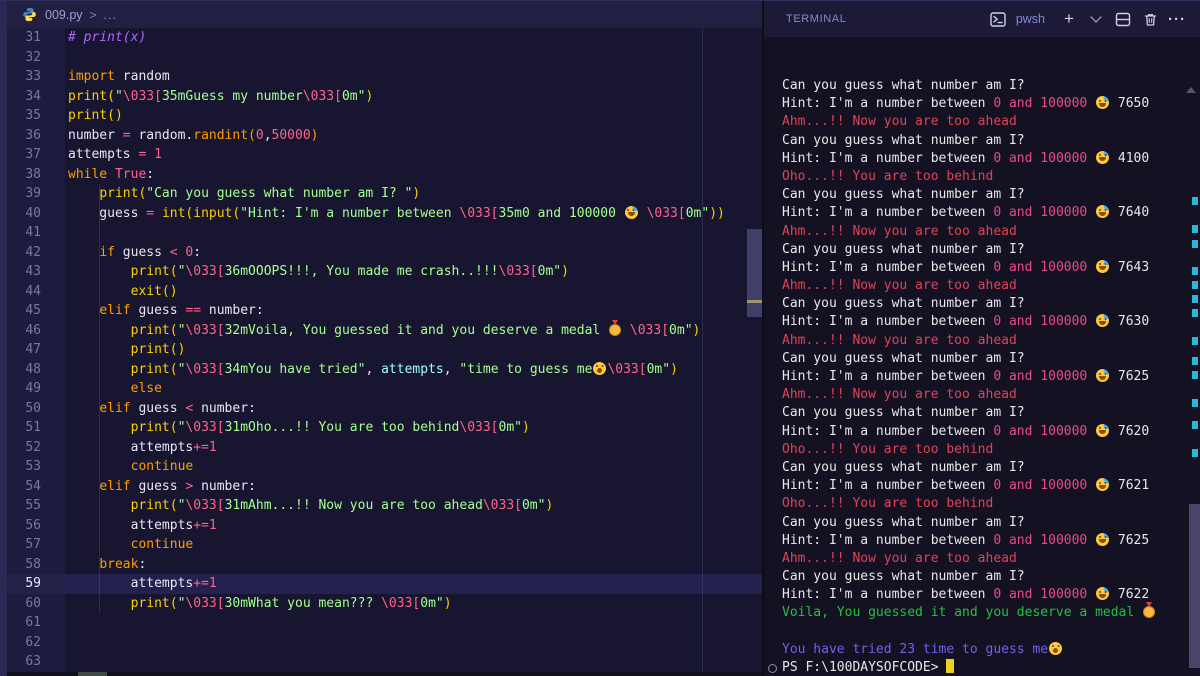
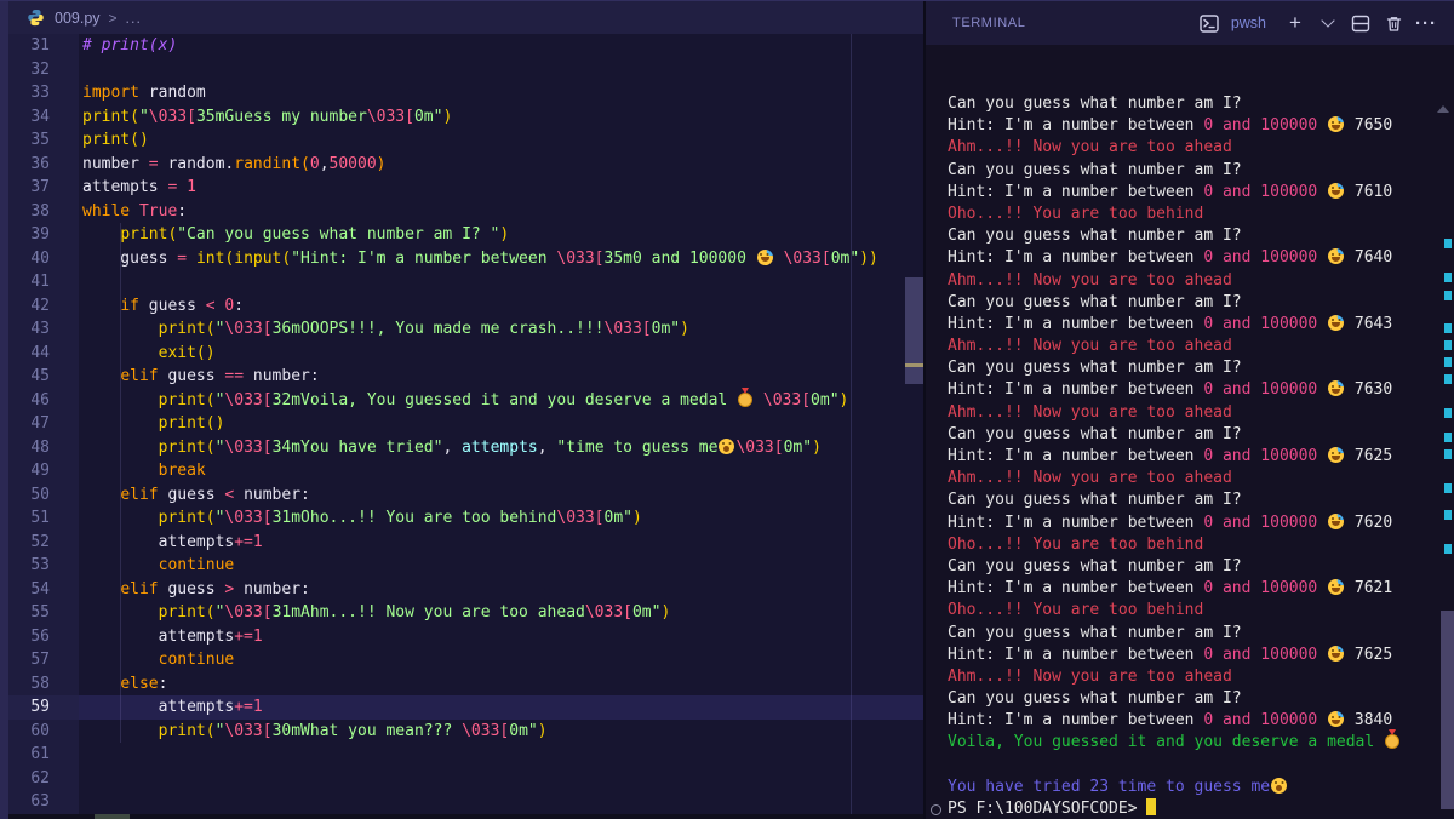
  009.py
  >
  ...
  31
  # print(x)
  32
  33
  import random
  34
  print("\033[35mGuess my number\033[0m")
  35
  print()
  36
  number = random.randint(0,50000)
  37
  attempts = 1
  38
  while True:
  39
  print("Can you guess what number am I? ")
  40
  guess = int(input("Hint: I'm a number between \033[35m0 and 100000 \033[0m"))
  41
  42
  if guess < 0:
  43
  print("\033[36mOOOPS!!!, You made me crash..!!!\033[0m")
  44
  exit()
  45
  elif guess == number:
  46
  print("\033[32mVoila, You guessed it and you deserve a medal \033[0m")
  47
  print()
  48
  print("\033[34mYou have tried", attempts, "time to guess me \033[0m")
  49
- else
+ break
  50
  elif guess < number:
  51
  print("\033[31mOho...!! You are too behind\033[0m")
  52
  attempts+=1
  53
  continue
  54
  elif guess > number:
  55
  print("\033[31mAhm...!! Now you are too ahead\033[0m")
  56
  attempts+=1
  57
  continue
  58
- break:
+ else:
  59
  attempts+=1
  60
  print("\033[30mWhat you mean??? \033[0m")
  61
  62
  63
  TERMINAL
  pwsh
  +
  ···
  Can you guess what number am I?
  Hint: I'm a number between 0 and 100000 7650
  Ahm...!! Now you are too ahead
  Can you guess what number am I?
- Hint: I'm a number between 0 and 100000 4100
+ Hint: I'm a number between 0 and 100000 7610
  Oho...!! You are too behind
  Can you guess what number am I?
  Hint: I'm a number between 0 and 100000 7640
  Ahm...!! Now you are too ahead
  Can you guess what number am I?
  Hint: I'm a number between 0 and 100000 7643
  Ahm...!! Now you are too ahead
  Can you guess what number am I?
  Hint: I'm a number between 0 and 100000 7630
  Ahm...!! Now you are too ahead
  Can you guess what number am I?
  Hint: I'm a number between 0 and 100000 7625
  Ahm...!! Now you are too ahead
  Can you guess what number am I?
  Hint: I'm a number between 0 and 100000 7620
  Oho...!! You are too behind
  Can you guess what number am I?
  Hint: I'm a number between 0 and 100000 7621
  Oho...!! You are too behind
  Can you guess what number am I?
  Hint: I'm a number between 0 and 100000 7625
  Ahm...!! Now you are too ahead
  Can you guess what number am I?
- Hint: I'm a number between 0 and 100000 7622
+ Hint: I'm a number between 0 and 100000 3840
  Voila, You guessed it and you deserve a medal
  You have tried 23 time to guess me
  PS F:\100DAYSOFCODE>
